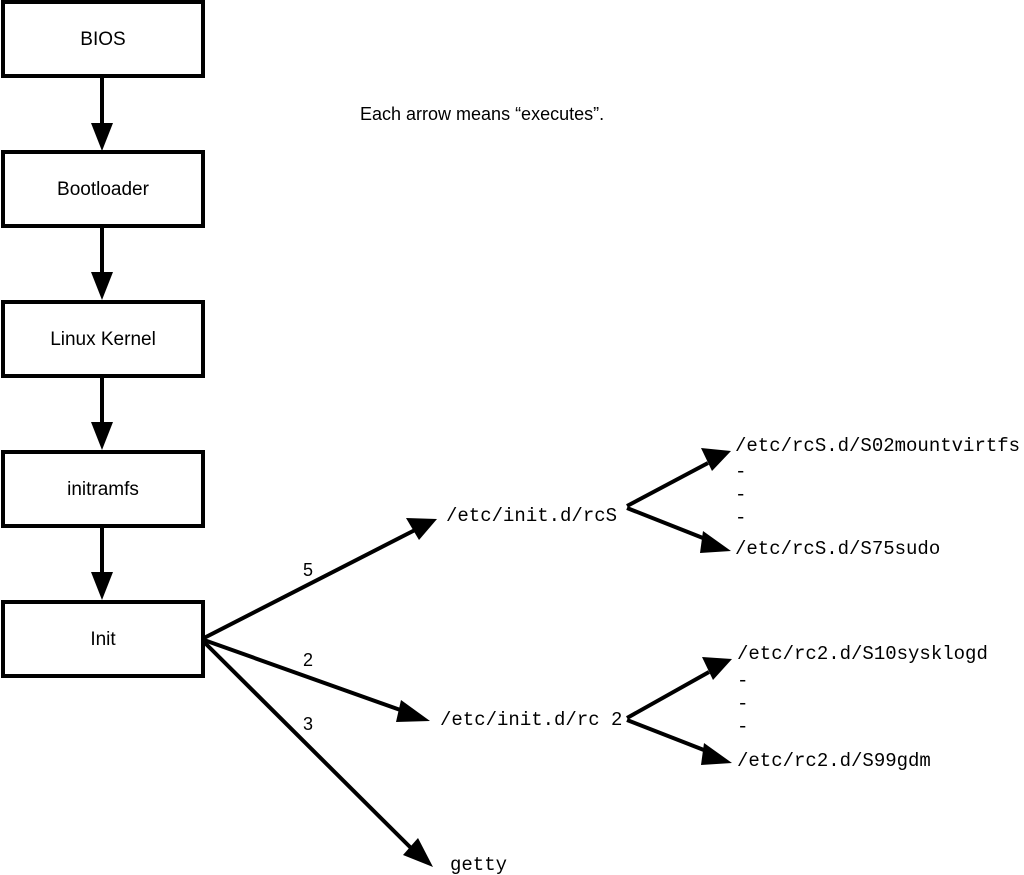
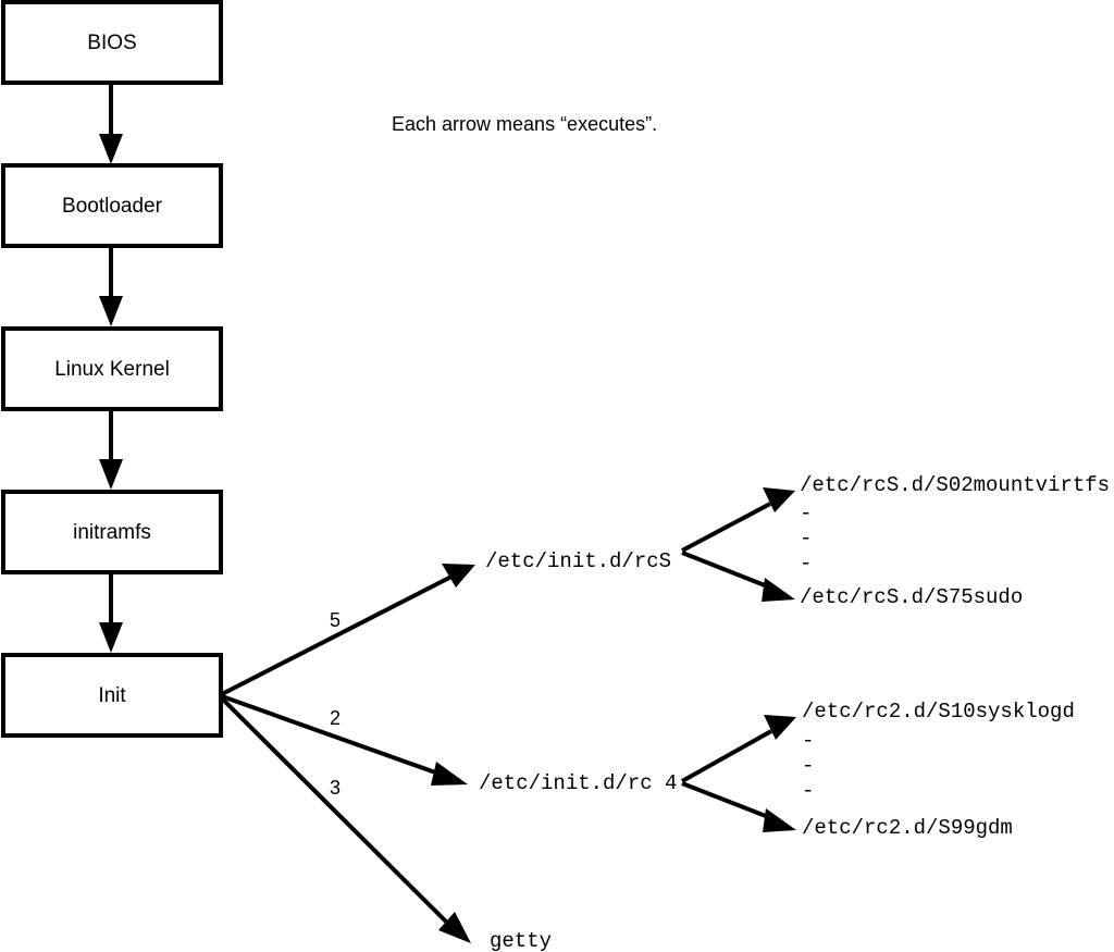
  BIOS
  Bootloader
  Linux Kernel
  initramfs
  Init
  Each arrow means “executes”.
  5
  /etc/init.d/rcS
  2
- /etc/init.d/rc 2
+ /etc/init.d/rc 4
  3
  getty
  /etc/rcS.d/S02mountvirtfs
  -
  -
  -
  /etc/rcS.d/S75sudo
  /etc/rc2.d/S10sysklogd
  -
  -
  -
  /etc/rc2.d/S99gdm
